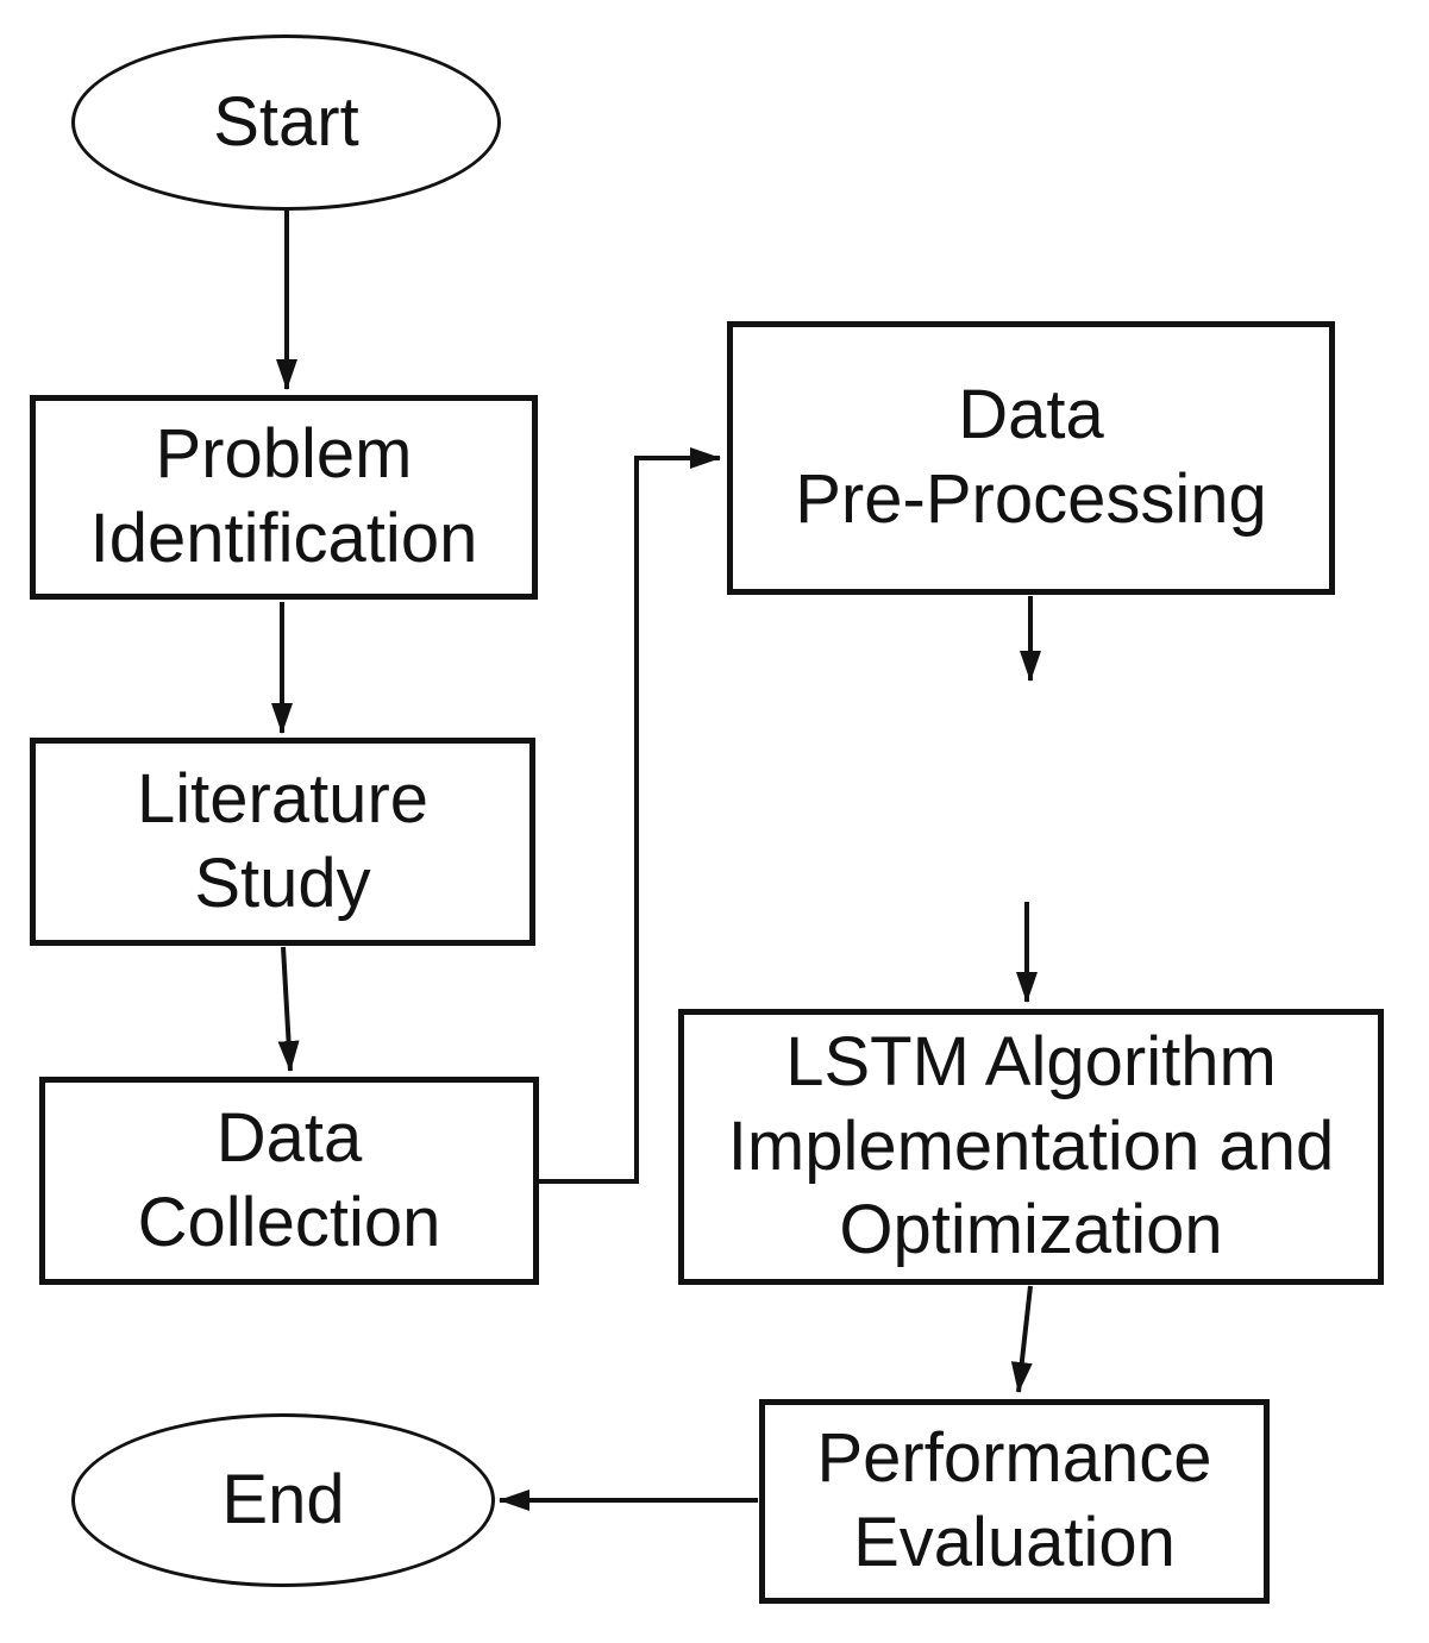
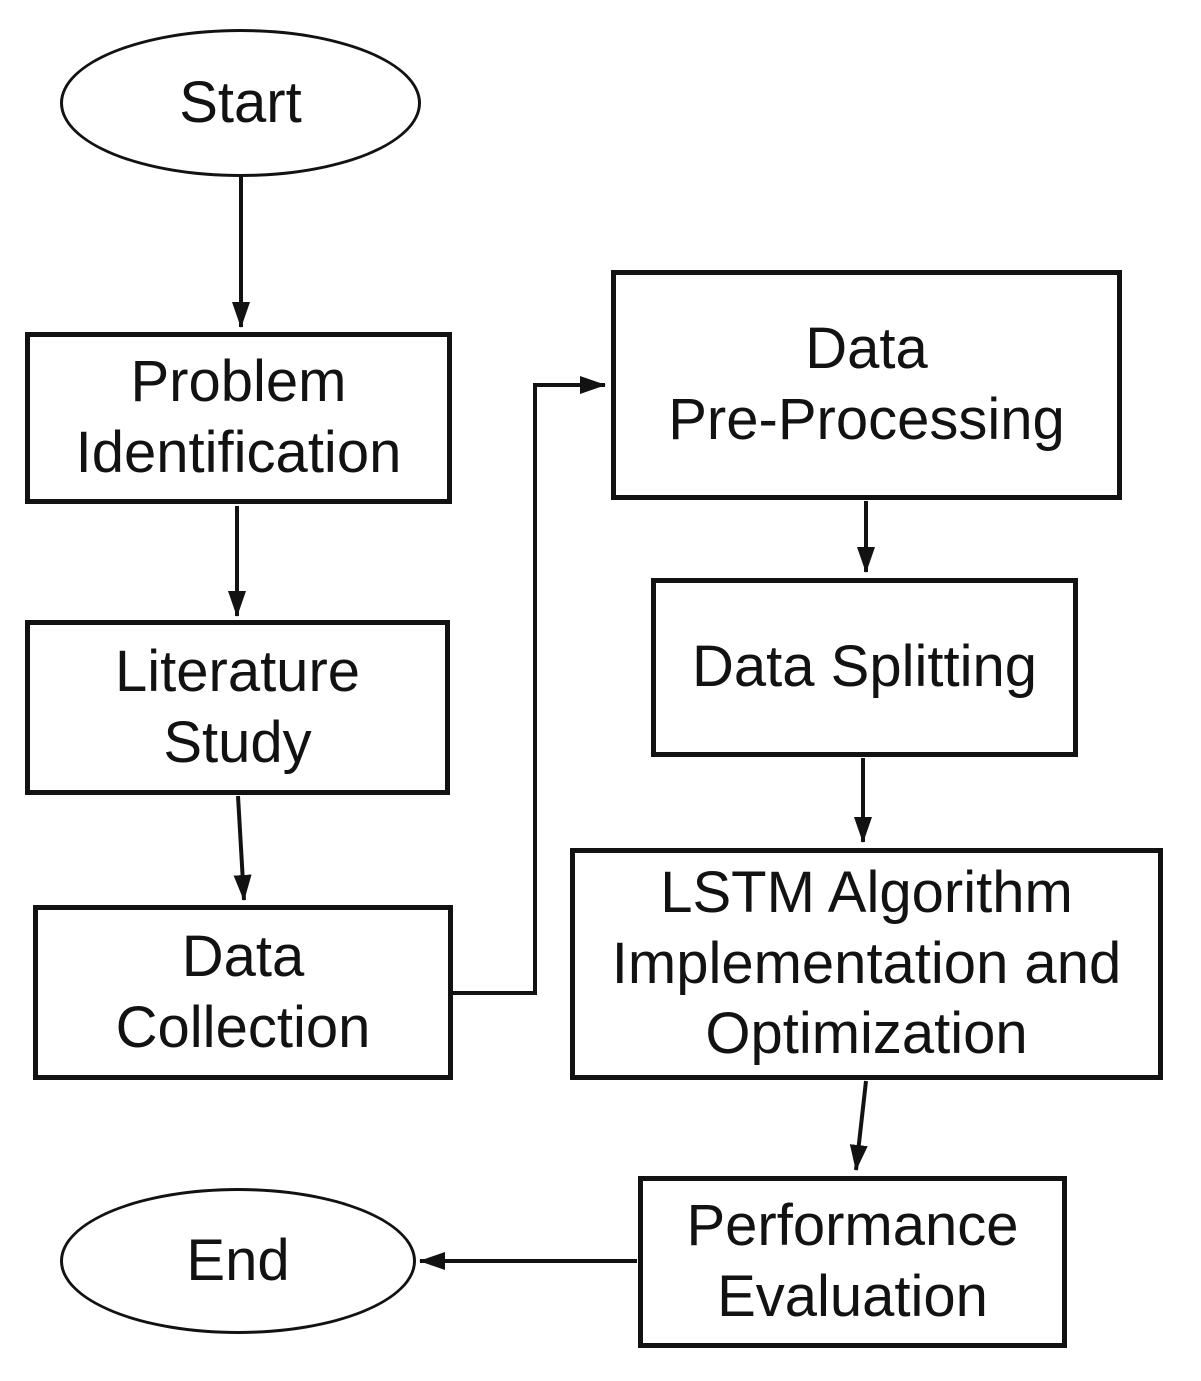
  Start
  Problem
  Identification
  Literature
  Study
  Data
  Collection
  Data
  Pre-Processing
+ Data Splitting
  LSTM Algorithm
  Implementation and
  Optimization
  Performance
  Evaluation
  End
